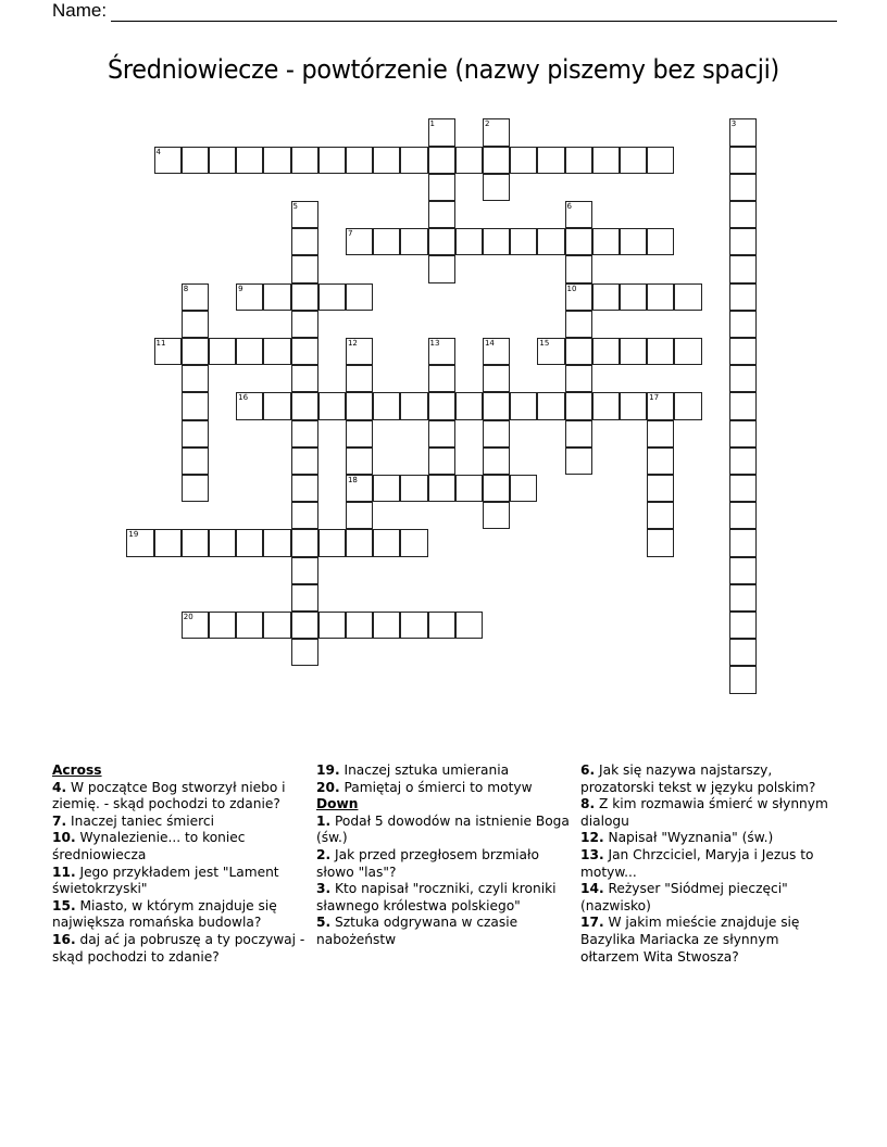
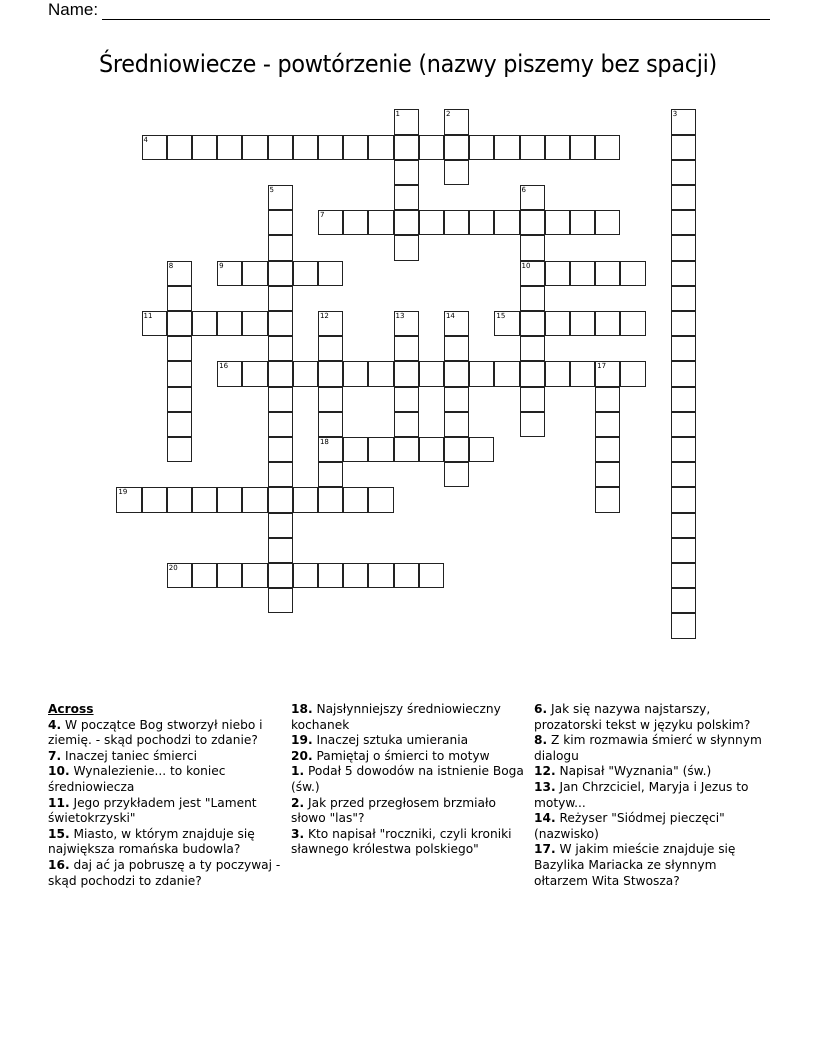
  Name:
  Średniowiecze - powtórzenie (nazwy piszemy bez spacji)
  1
  2
  3
  4
  5
  6
  10
  7
  8
  9
  11
  12
  18
  13
  14
  15
  16
  17
  19
  20
  Across
  4. W początce Bog stworzył niebo i ziemię. - skąd pochodzi to zdanie?
  7. Inaczej taniec śmierci
  10. Wynalezienie... to koniec średniowiecza
  11. Jego przykładem jest "Lament świetokrzyski"
  15. Miasto, w którym znajduje się największa romańska budowla?
  16. daj ać ja pobruszę a ty poczywaj - skąd pochodzi to zdanie?
+ 18. Najsłynniejszy średniowieczny kochanek
  19. Inaczej sztuka umierania
  20. Pamiętaj o śmierci to motyw
- Down
  1. Podał 5 dowodów na istnienie Boga (św.)
  2. Jak przed przegłosem brzmiało słowo "las"?
  3. Kto napisał "roczniki, czyli kroniki sławnego królestwa polskiego"
- 5. Sztuka odgrywana w czasie nabożeństw
  6. Jak się nazywa najstarszy, prozatorski tekst w języku polskim?
  8. Z kim rozmawia śmierć w słynnym dialogu
  12. Napisał "Wyznania" (św.)
  13. Jan Chrzciciel, Maryja i Jezus to motyw...
  14. Reżyser "Siódmej pieczęci" (nazwisko)
  17. W jakim mieście znajduje się Bazylika Mariacka ze słynnym ołtarzem Wita Stwosza?
